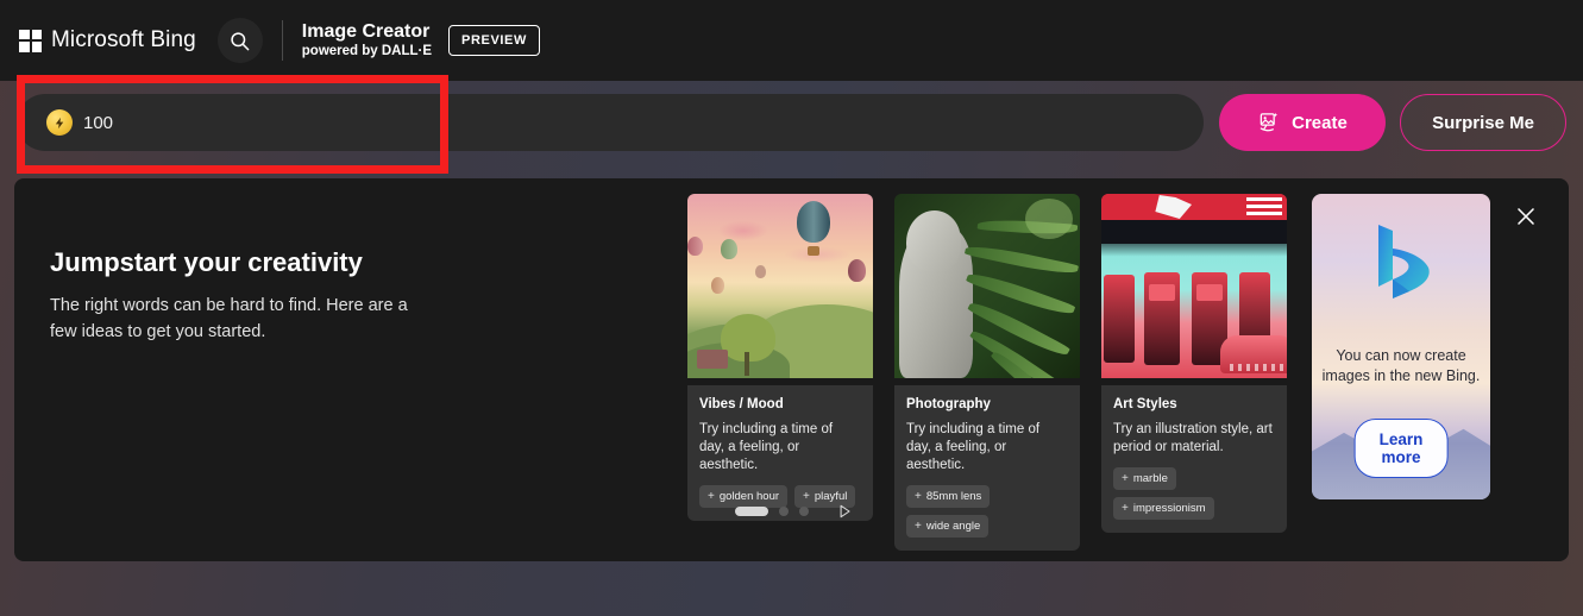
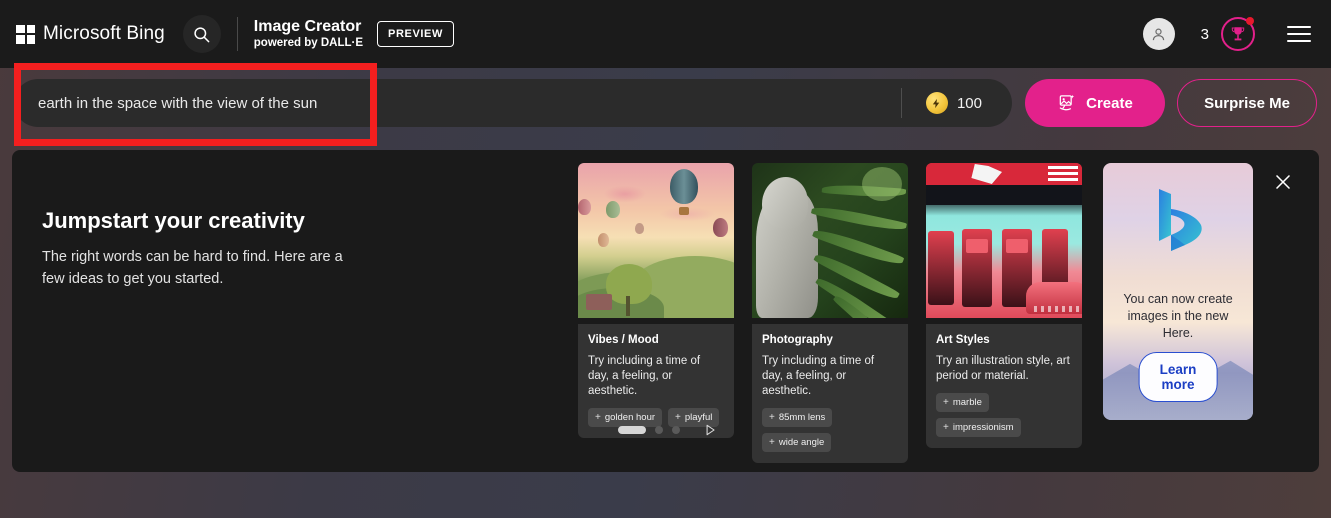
  Microsoft Bing
  Image Creator
  powered by DALL·E
  PREVIEW
+ 3
+ earth in the space with the view of the sun
  100
  Create
  Surprise Me
  Jumpstart your creativity
  The right words can be hard to find. Here are a few ideas to get you started.
  Vibes / Mood
  Try including a time of day, a feeling, or aesthetic.
  +
  golden hour
  +
  playful
  Photography
  Try including a time of day, a feeling, or aesthetic.
  +
  85mm lens
  +
  wide angle
  Art Styles
  Try an illustration style, art period or material.
  +
  marble
  +
  impressionism
- You can now create images in the new Bing.
+ You can now create images in the new Here.
  Learn more
